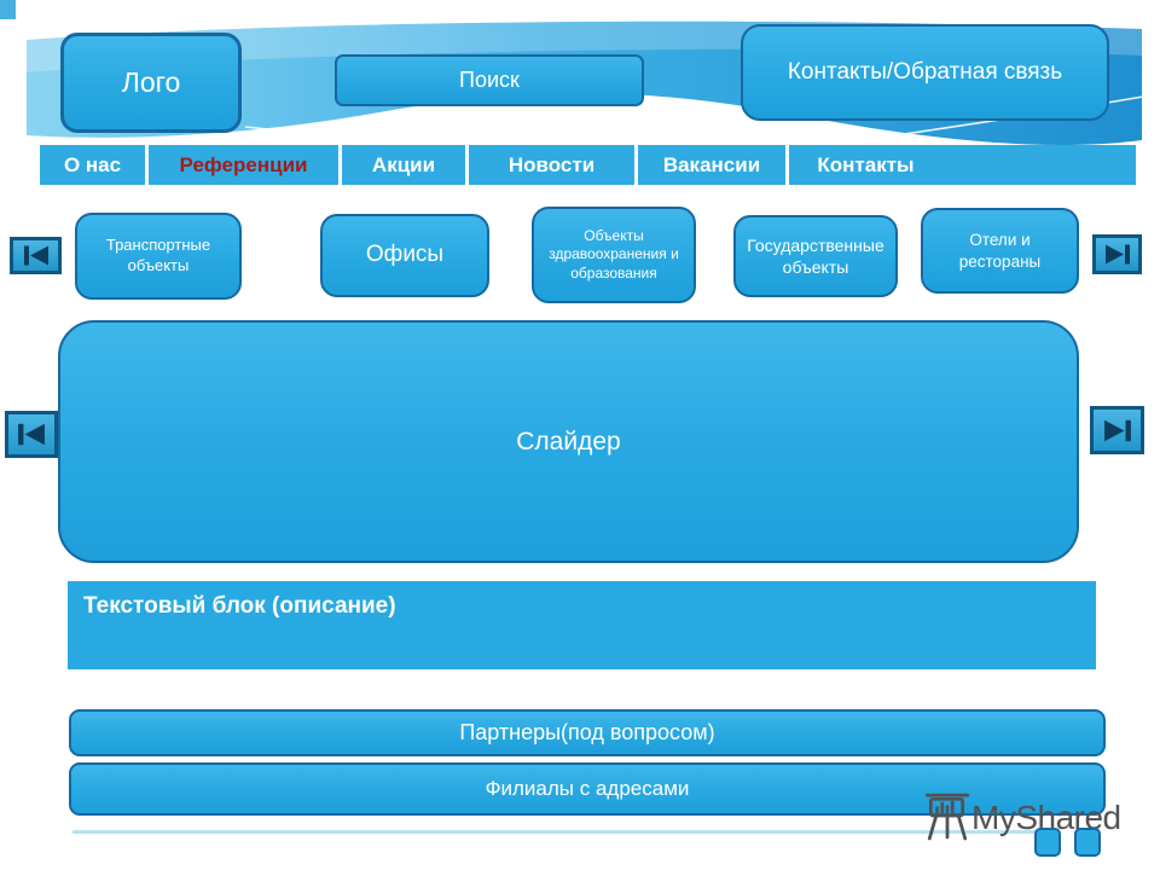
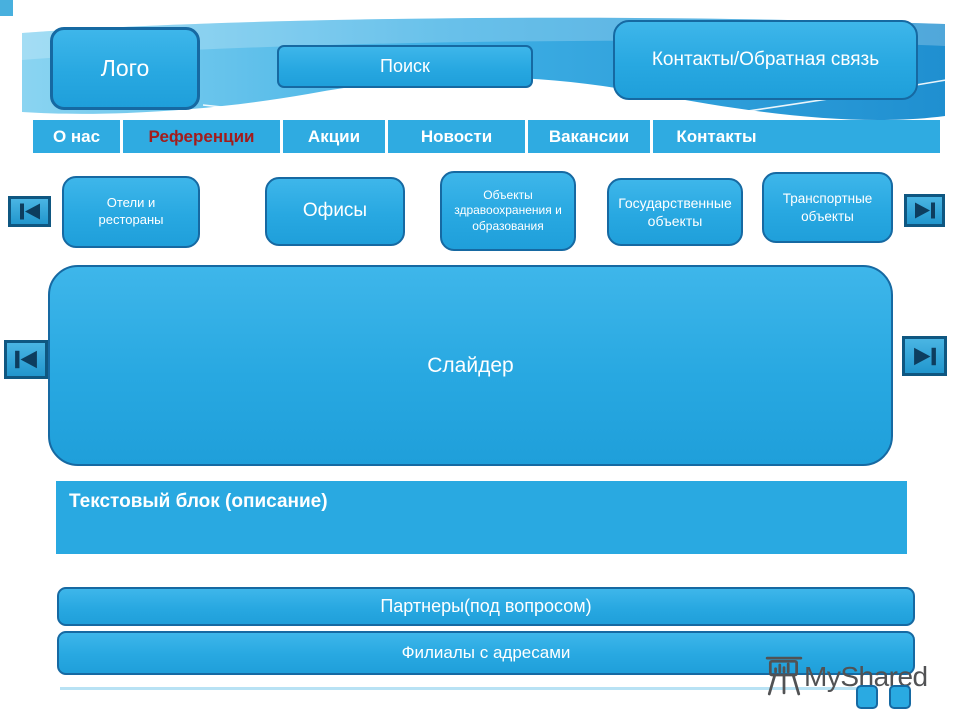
  Лого
  Поиск
  Контакты/Обратная связь
  О нас
  Референции
  Акции
  Новости
  Вакансии
  Контакты
- Транспортные объекты
+ Отели и рестораны
  Офисы
  Объекты здравоохранения и образования
  Государственные объекты
- Отели и рестораны
+ Транспортные объекты
  Слайдер
  Текстовый блок (описание)
  Партнеры(под вопросом)
  Филиалы с адресами
  MyShared
